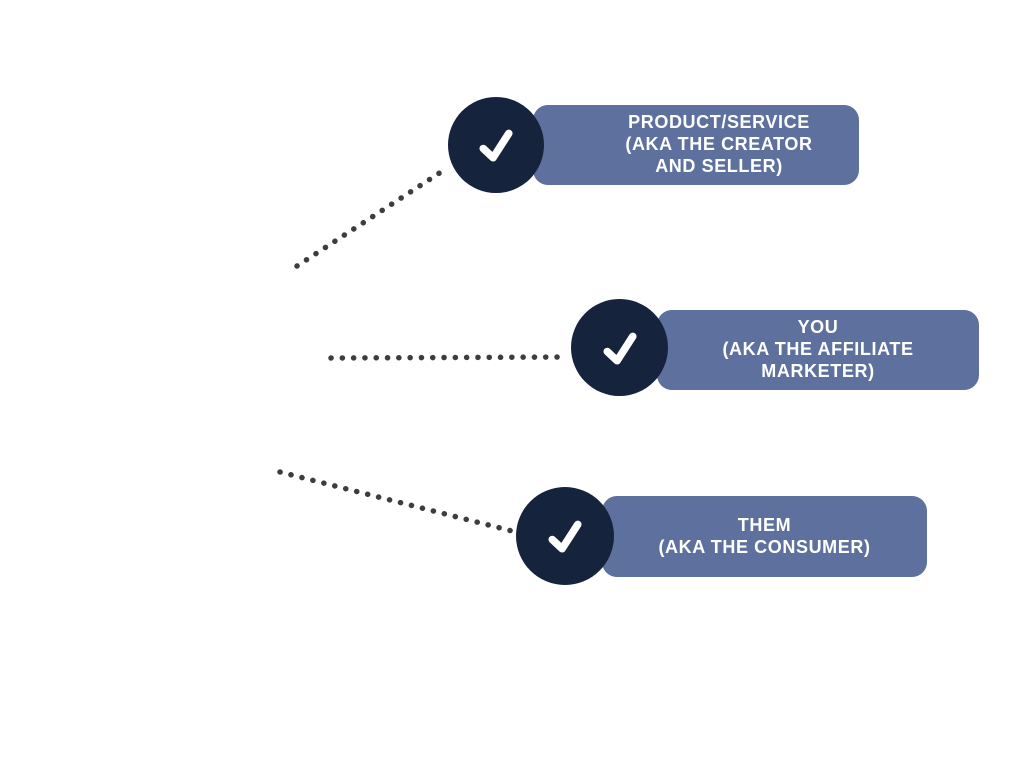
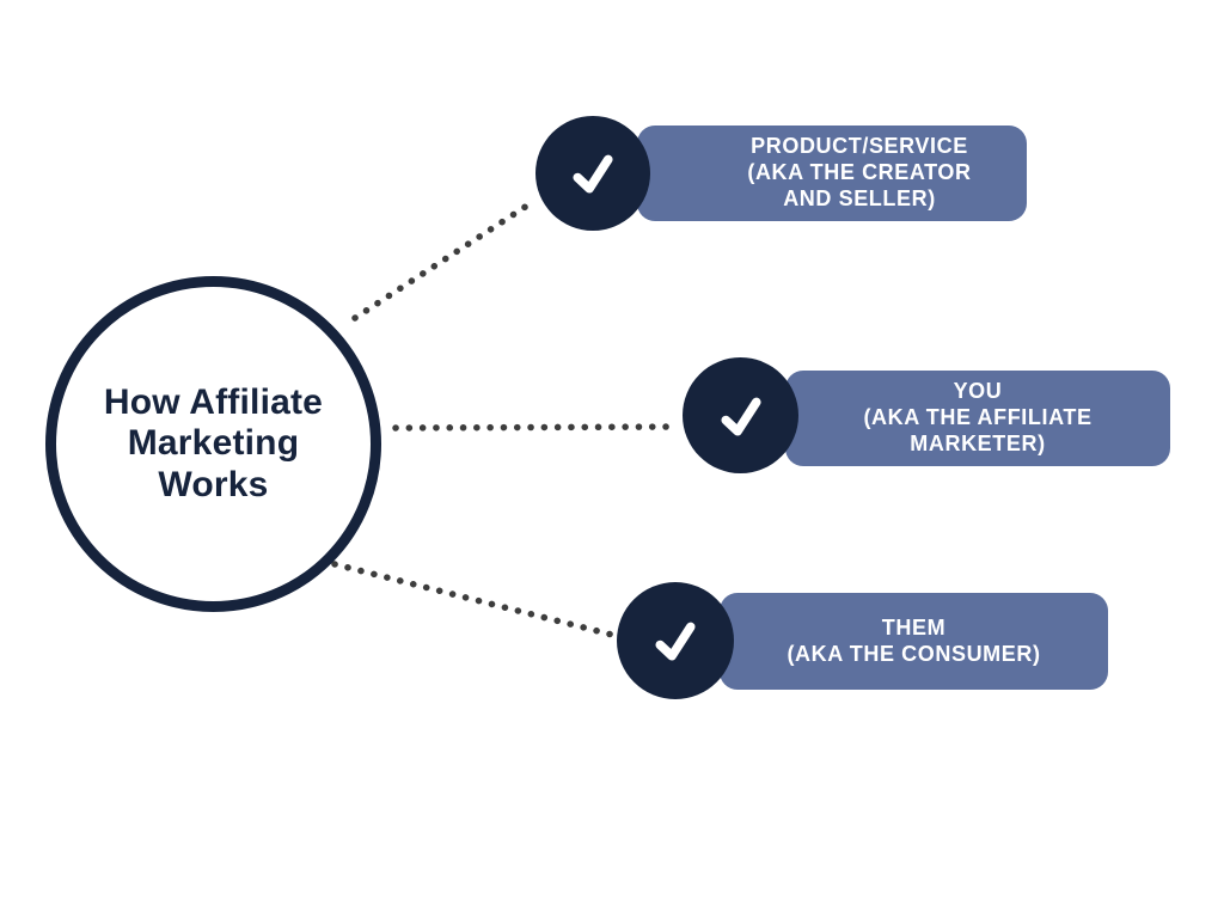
+ How Affiliate
+ Marketing
+ Works
  PRODUCT/SERVICE
  (AKA THE CREATOR
  AND SELLER)
  YOU
  (AKA THE AFFILIATE
  MARKETER)
  THEM
  (AKA THE CONSUMER)
